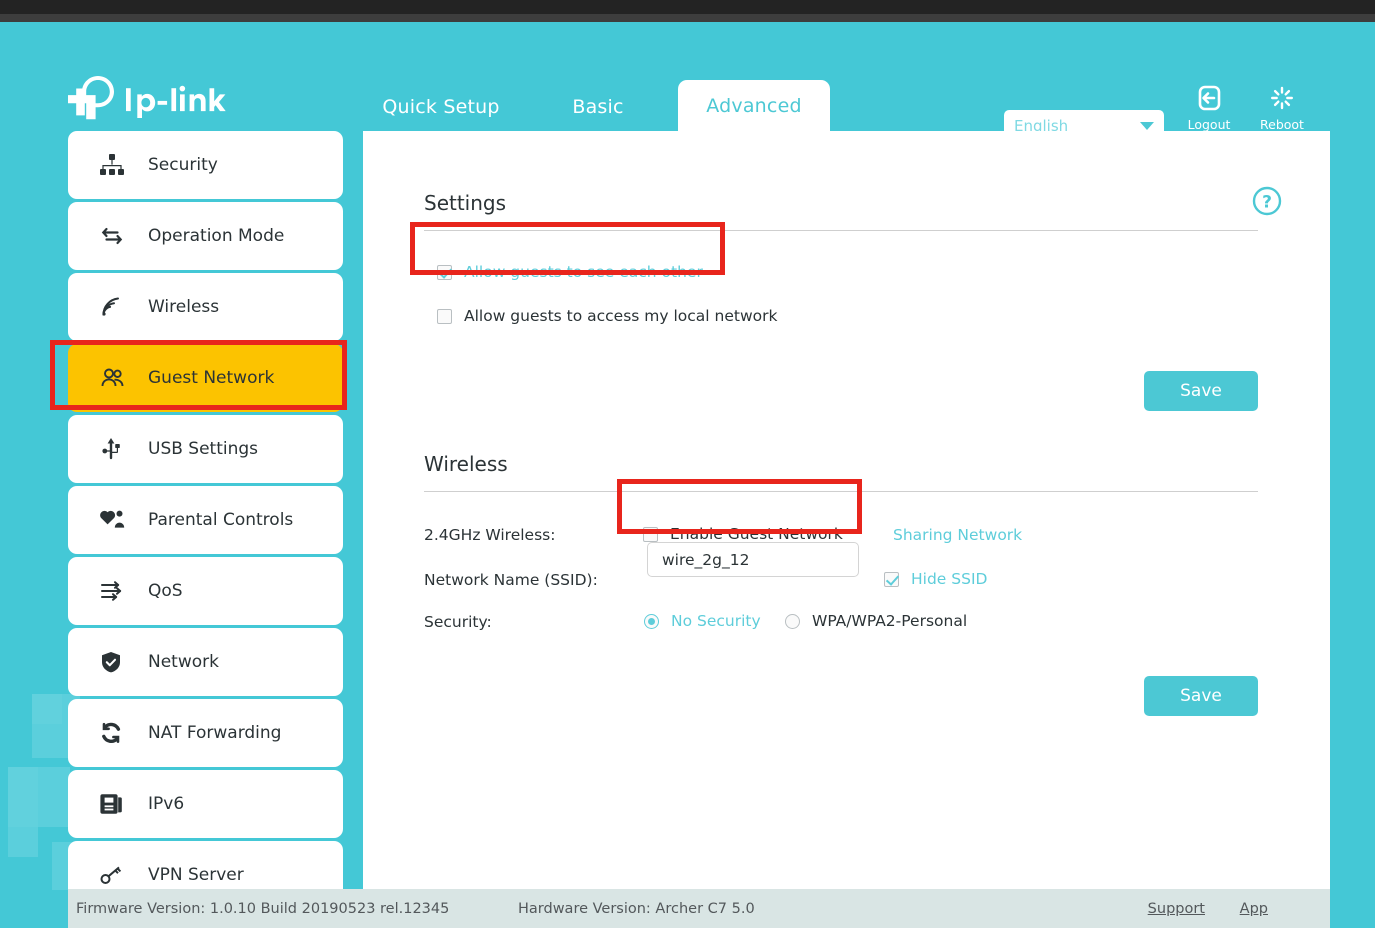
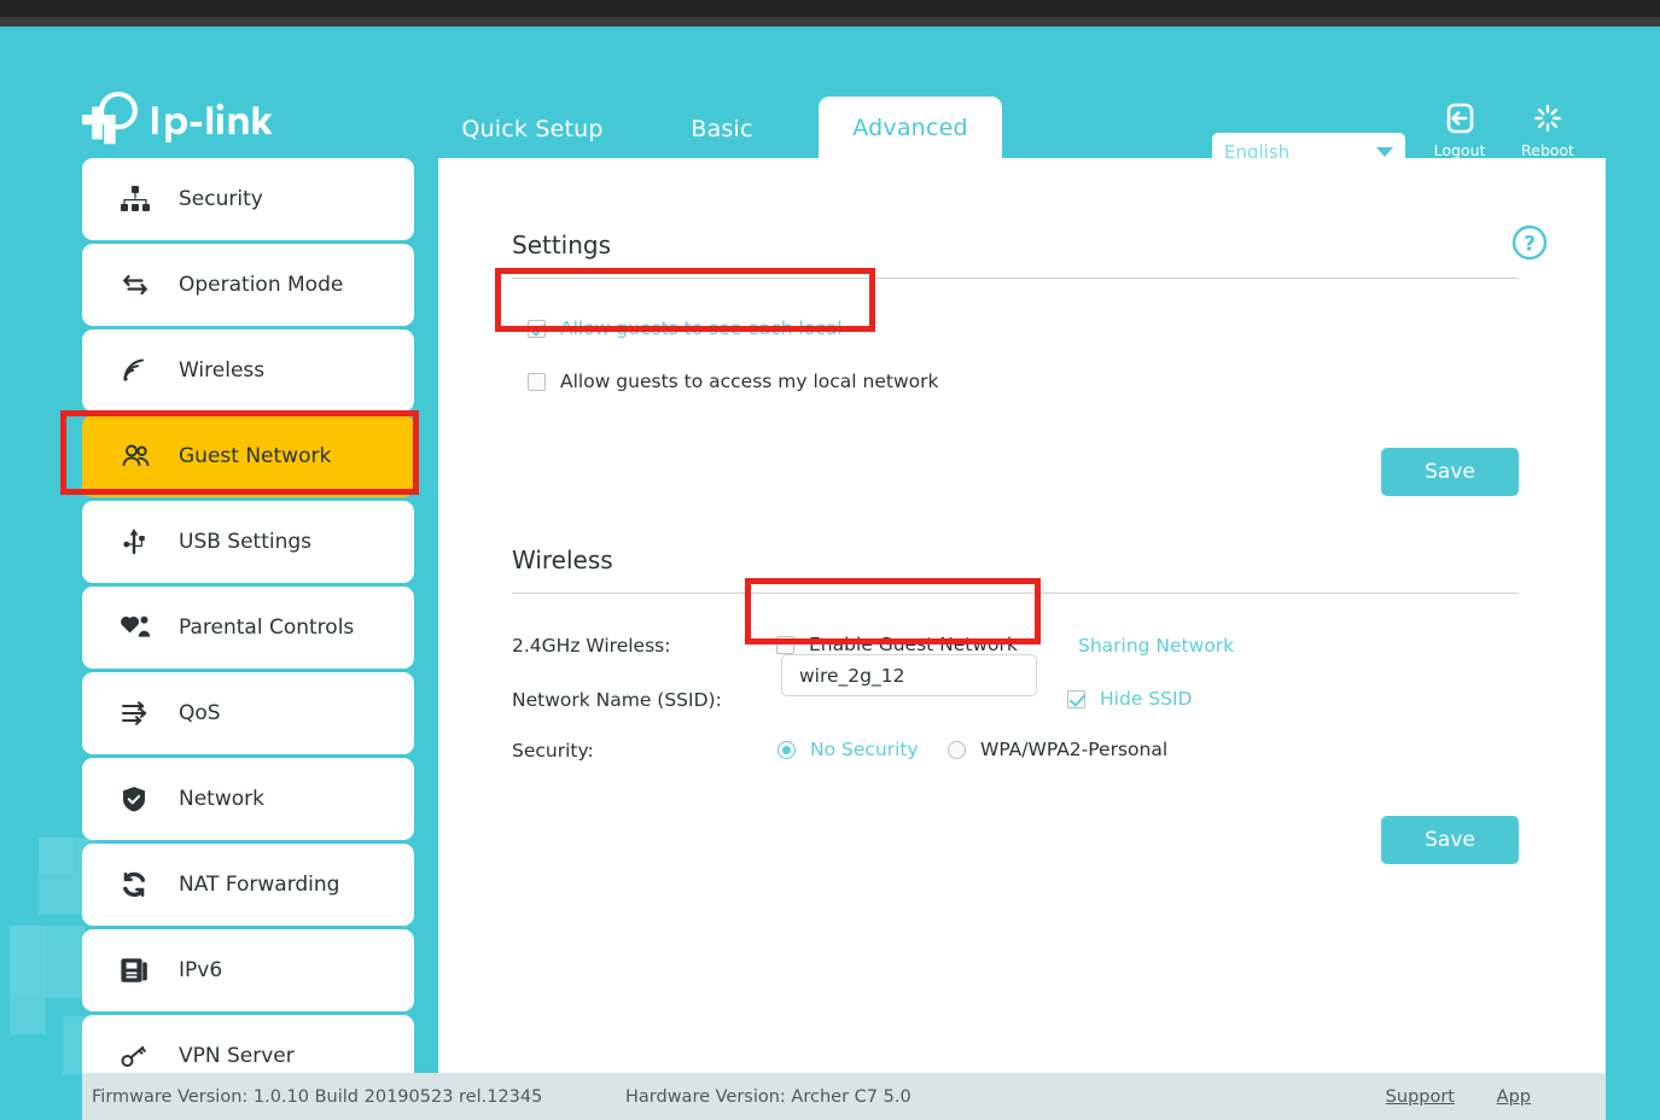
  Quick Setup
  Basic
  Advanced
  English
  Logout
  Reboot
  Security
  Operation Mode
  Wireless
  Guest Network
  USB Settings
  Parental Controls
  QoS
  Network
  NAT Forwarding
  IPv6
  VPN Server
  ?
  Settings
- Allow guests to see each other
+ Allow guests to see each local
  Allow guests to access my local network
  Save
  Wireless
  2.4GHz Wireless:
  Enable Guest Network
  Sharing Network
  Network Name (SSID):
  wire_2g_12
  Hide SSID
  Security:
  No Security
  WPA/WPA2-Personal
  Save
  Firmware Version: 1.0.10 Build 20190523 rel.12345
  Hardware Version: Archer C7 5.0
  Support
  App
